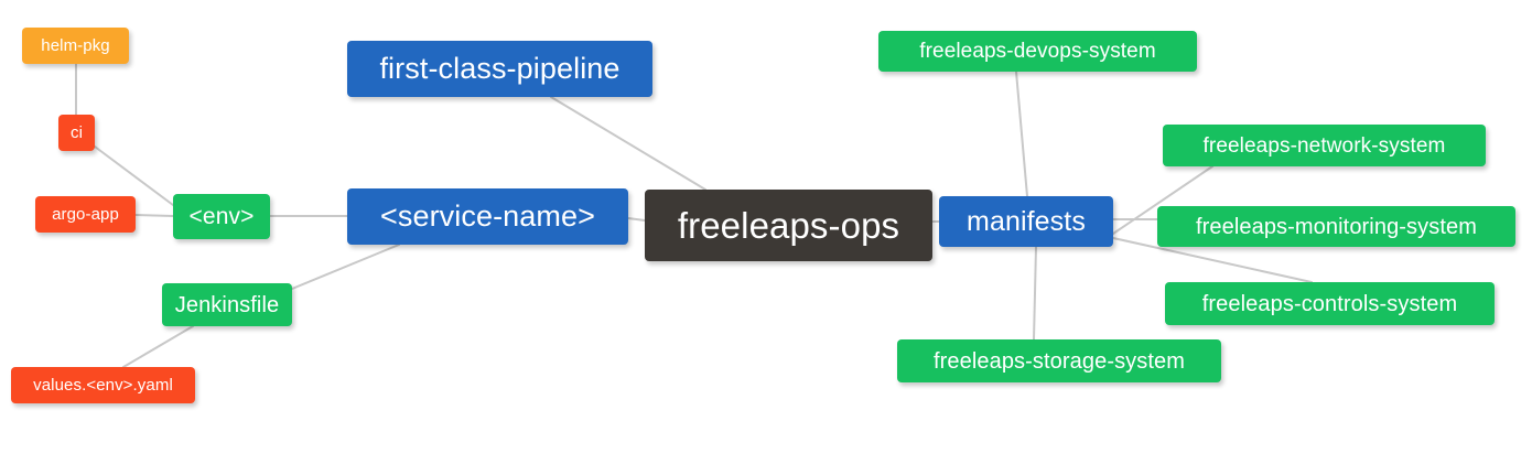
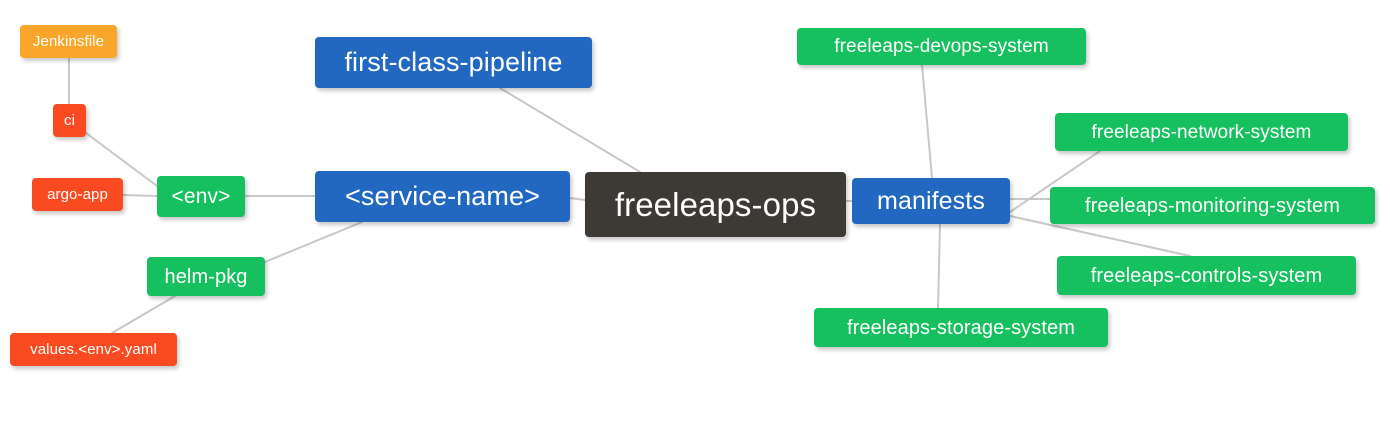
- helm-pkg
+ Jenkinsfile
  ci
  argo-app
  <env>
- Jenkinsfile
+ helm-pkg
  values.<env>.yaml
  first-class-pipeline
  <service-name>
  freeleaps-ops
  manifests
  freeleaps-devops-system
  freeleaps-network-system
  freeleaps-monitoring-system
  freeleaps-controls-system
  freeleaps-storage-system
